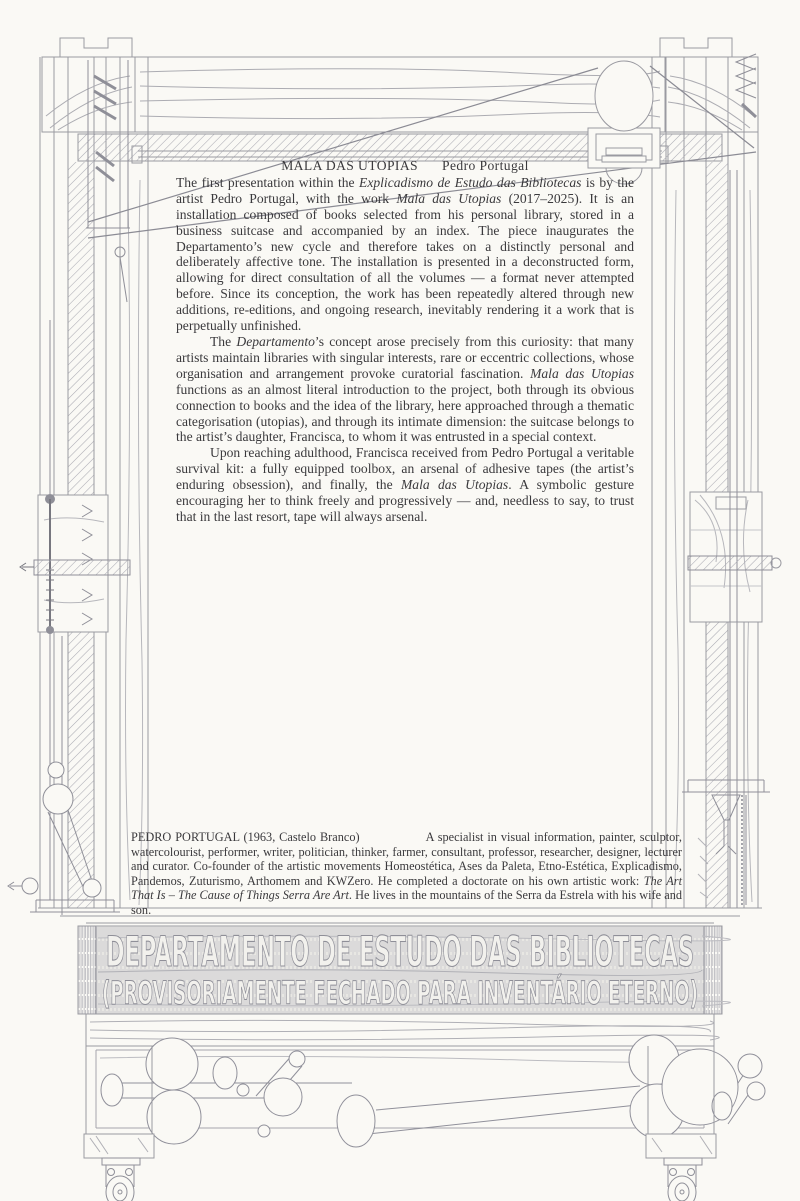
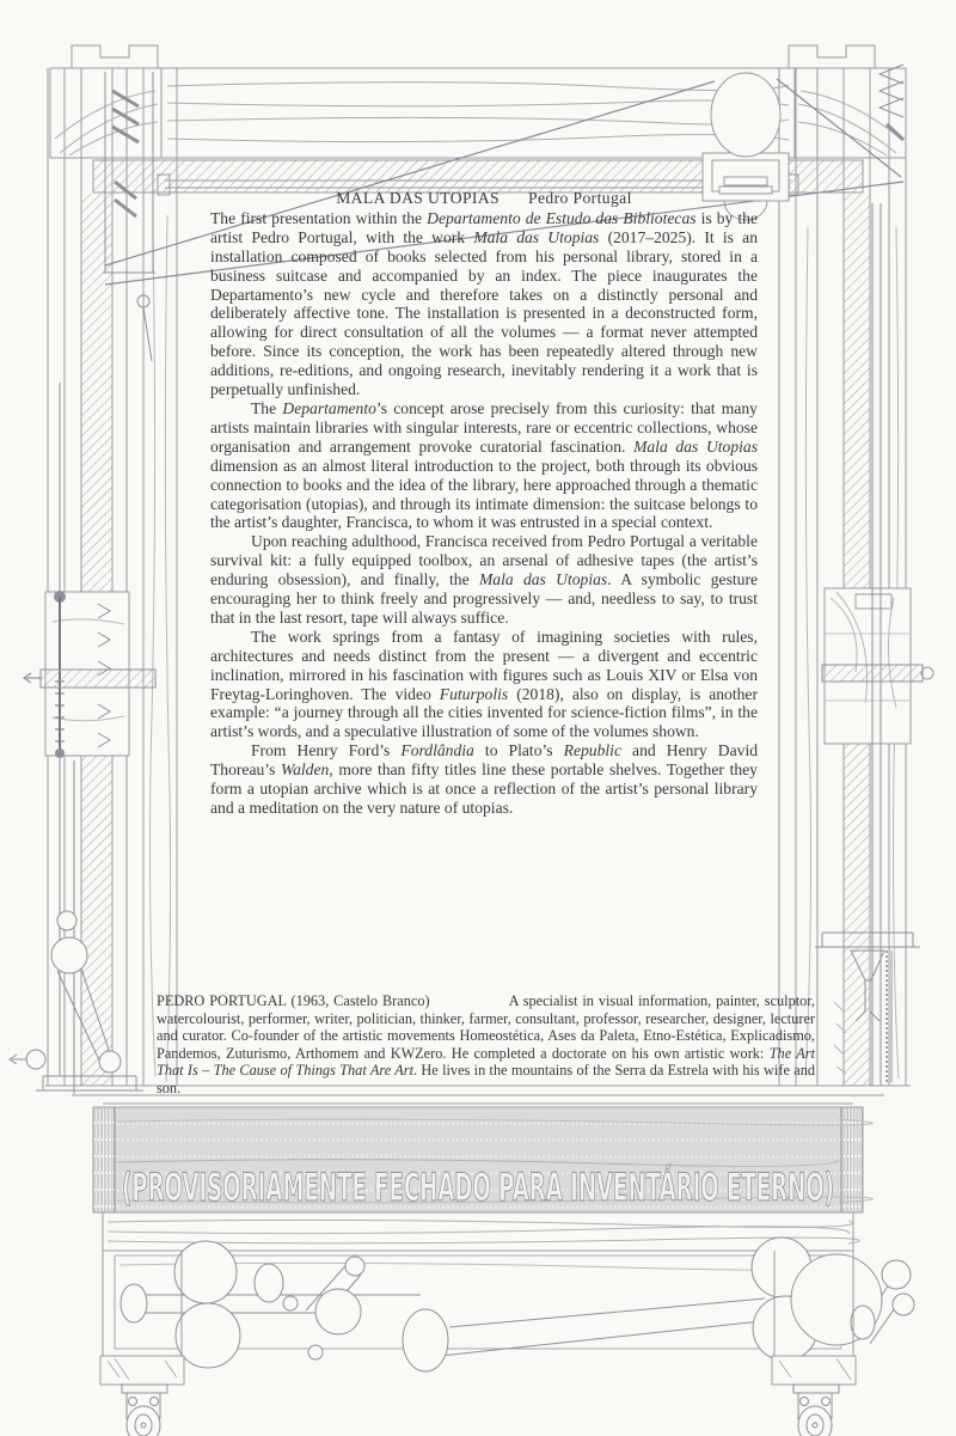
- DEPARTAMENTO DE ESTUDO DAS BIBLIOTECAS
  (PROVISORIAMENTE FECHADO PARA INVENTÁRIO ETERNO)
  MALA DAS UTOPIAS Pedro Portugal
- The first presentation within the Explicadismo de Estudo das Bibliotecas is by the artist Pedro Portugal, with the work Mala das Utopias (2017–2025). It is an installation composed of books selected from his personal library, stored in a business suitcase and accompanied by an index. The piece inaugurates the Departamento’s new cycle and therefore takes on a distinctly personal and deliberately affective tone. The installation is presented in a deconstructed form, allowing for direct consultation of all the volumes — a format never attempted before. Since its conception, the work has been repeatedly altered through new additions, re-editions, and ongoing research, inevitably rendering it a work that is perpetually unfinished.
+ The first presentation within the Departamento de Estudo das Bibliotecas is by the artist Pedro Portugal, with the work Mala das Utopias (2017–2025). It is an installation composed of books selected from his personal library, stored in a business suitcase and accompanied by an index. The piece inaugurates the Departamento’s new cycle and therefore takes on a distinctly personal and deliberately affective tone. The installation is presented in a deconstructed form, allowing for direct consultation of all the volumes — a format never attempted before. Since its conception, the work has been repeatedly altered through new additions, re-editions, and ongoing research, inevitably rendering it a work that is perpetually unfinished.
- The Departamento’s concept arose precisely from this curiosity: that many artists maintain libraries with singular interests, rare or eccentric collections, whose organisation and arrangement provoke curatorial fascination. Mala das Utopias functions as an almost literal introduction to the project, both through its obvious connection to books and the idea of the library, here approached through a thematic categorisation (utopias), and through its intimate dimension: the suitcase belongs to the artist’s daughter, Francisca, to whom it was entrusted in a special context.
+ The Departamento’s concept arose precisely from this curiosity: that many artists maintain libraries with singular interests, rare or eccentric collections, whose organisation and arrangement provoke curatorial fascination. Mala das Utopias dimension as an almost literal introduction to the project, both through its obvious connection to books and the idea of the library, here approached through a thematic categorisation (utopias), and through its intimate dimension: the suitcase belongs to the artist’s daughter, Francisca, to whom it was entrusted in a special context.
- Upon reaching adulthood, Francisca received from Pedro Portugal a veritable survival kit: a fully equipped toolbox, an arsenal of adhesive tapes (the artist’s enduring obsession), and finally, the Mala das Utopias. A symbolic gesture encouraging her to think freely and progressively — and, needless to say, to trust that in the last resort, tape will always arsenal.
+ Upon reaching adulthood, Francisca received from Pedro Portugal a veritable survival kit: a fully equipped toolbox, an arsenal of adhesive tapes (the artist’s enduring obsession), and finally, the Mala das Utopias. A symbolic gesture encouraging her to think freely and progressively — and, needless to say, to trust that in the last resort, tape will always suffice.
+ The work springs from a fantasy of imagining societies with rules, architectures and needs distinct from the present — a divergent and eccentric inclination, mirrored in his fascination with figures such as Louis XIV or Elsa von Freytag-Loringhoven. The video Futurpolis (2018), also on display, is another example: “a journey through all the cities invented for science-fiction films”, in the artist’s words, and a speculative illustration of some of the volumes shown.
+ From Henry Ford’s Fordlândia to Plato’s Republic and Henry David Thoreau’s Walden, more than fifty titles line these portable shelves. Together they form a utopian archive which is at once a reflection of the artist’s personal library and a meditation on the very nature of utopias.
- PEDRO PORTUGAL (1963, Castelo Branco) A specialist in visual information, painter, sculptor, watercolourist, performer, writer, politician, thinker, farmer, consultant, professor, researcher, designer, lecturer and curator. Co-founder of the artistic movements Homeostética, Ases da Paleta, Etno-Estética, Explicadismo, Pandemos, Zuturismo, Arthomem and KWZero. He completed a doctorate on his own artistic work: The Art That Is – The Cause of Things Serra Are Art. He lives in the mountains of the Serra da Estrela with his wife and son.
+ PEDRO PORTUGAL (1963, Castelo Branco) A specialist in visual information, painter, sculptor, watercolourist, performer, writer, politician, thinker, farmer, consultant, professor, researcher, designer, lecturer and curator. Co-founder of the artistic movements Homeostética, Ases da Paleta, Etno-Estética, Explicadismo, Pandemos, Zuturismo, Arthomem and KWZero. He completed a doctorate on his own artistic work: The Art That Is – The Cause of Things That Are Art. He lives in the mountains of the Serra da Estrela with his wife and son.
